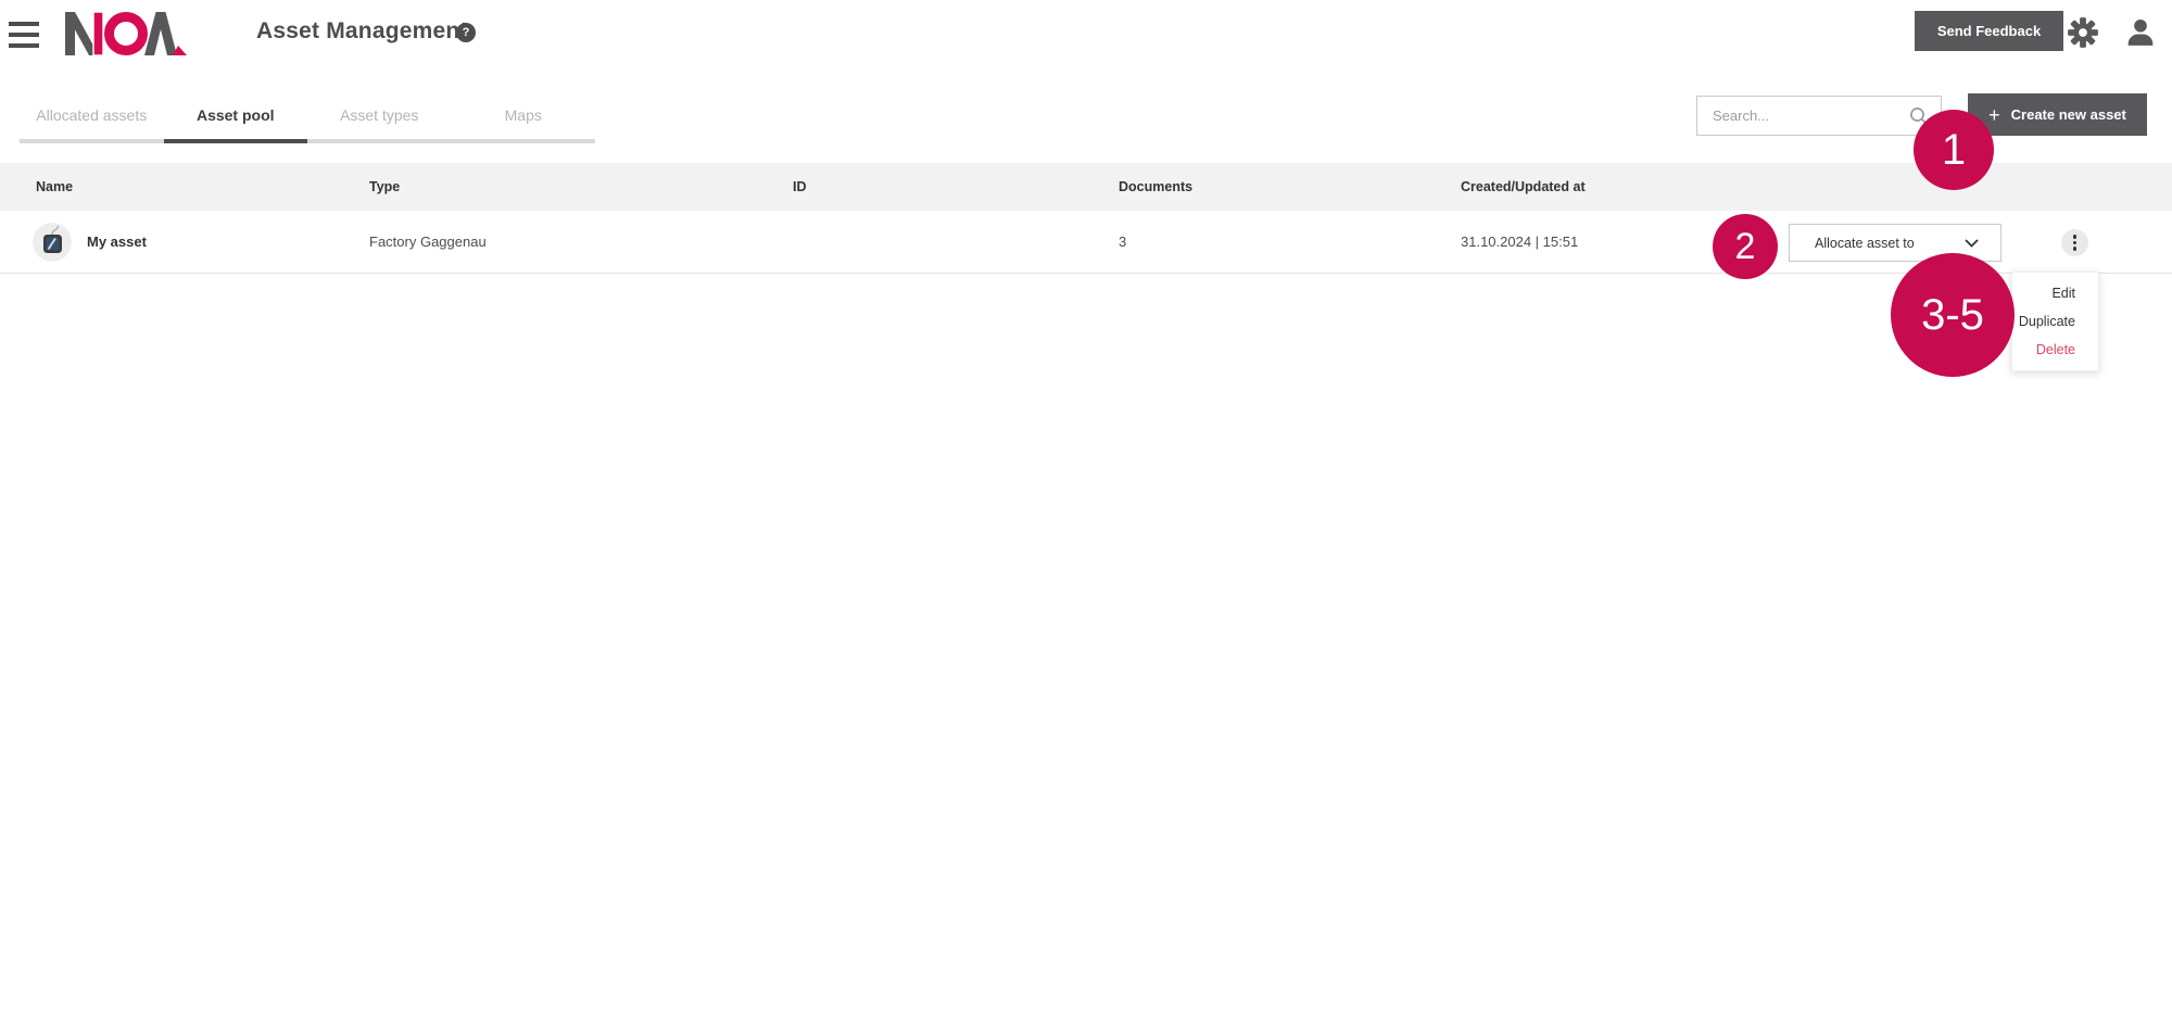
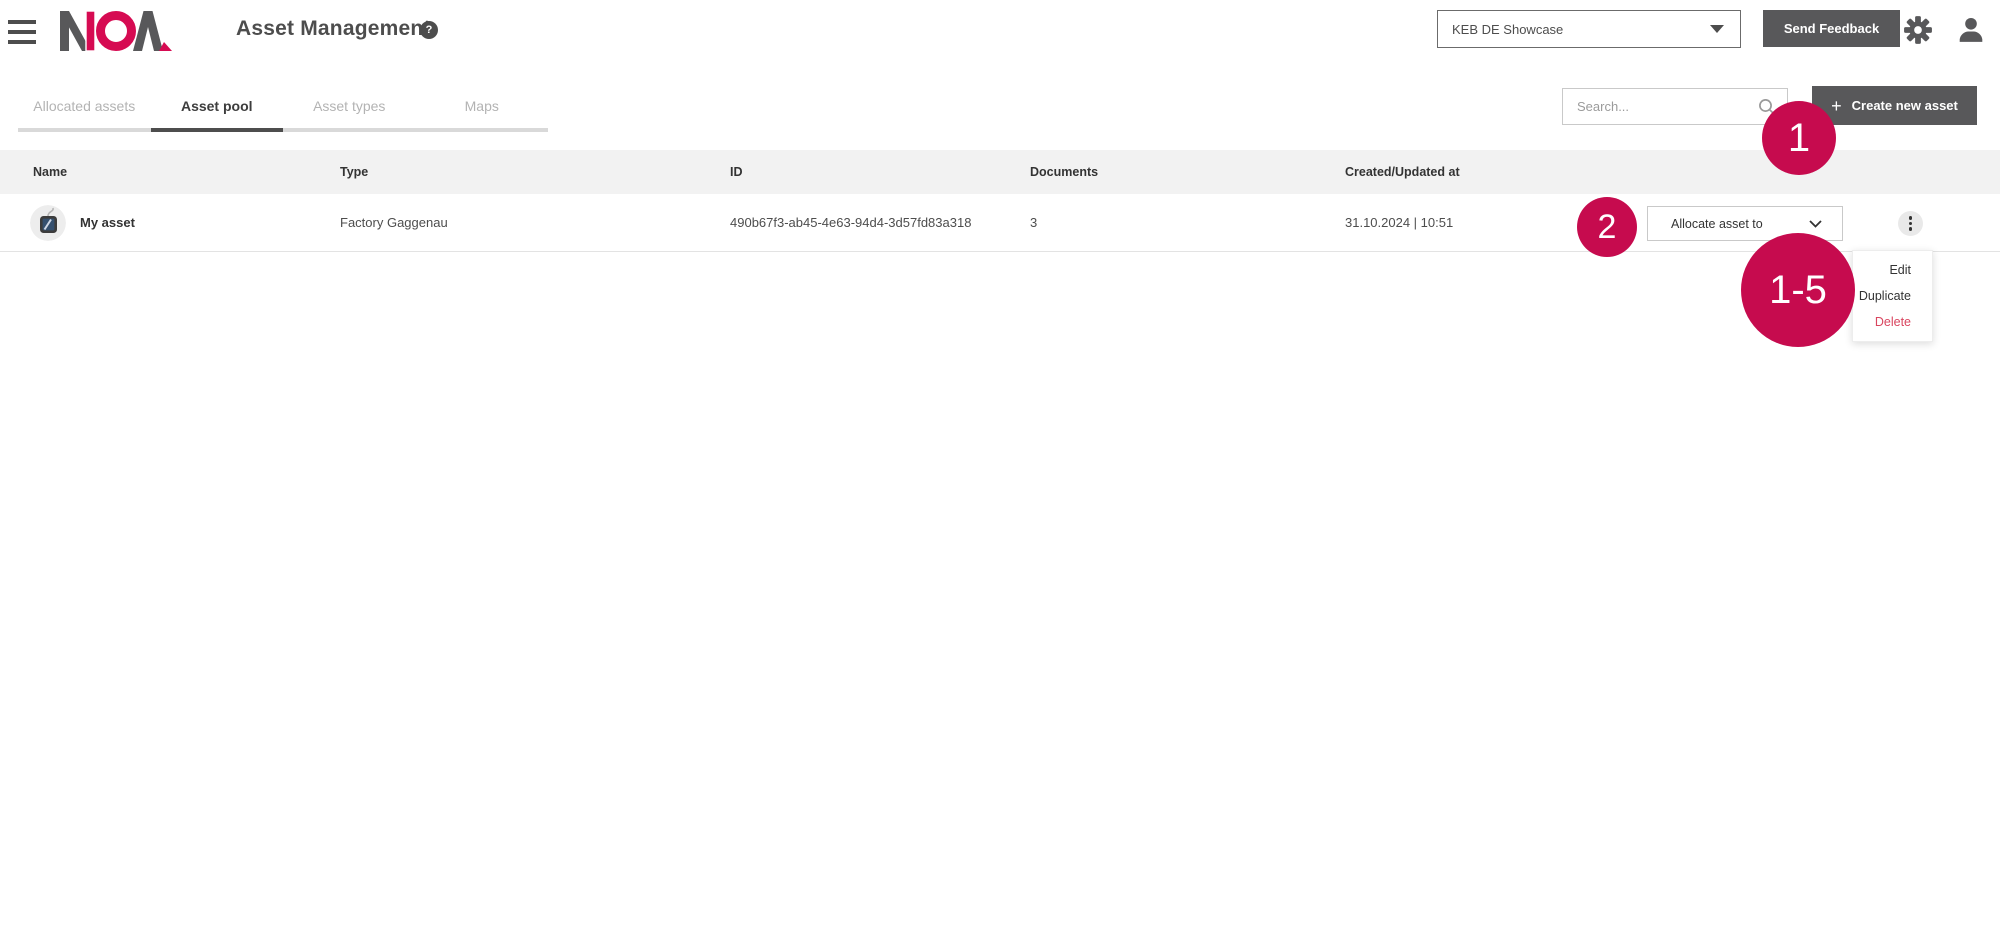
  Asset Managemen
  ?
+ KEB DE Showcase
  Send Feedback
  Allocated assets
  Asset pool
  Asset types
  Maps
  Search...
  +
  Create new asset
  Name
  Type
  ID
  Documents
  Created/Updated at
  My asset
  Factory Gaggenau
+ 490b67f3-ab45-4e63-94d4-3d57fd83a318
  3
- 31.10.2024 | 15:51
+ 31.10.2024 | 10:51
  Allocate asset to
  Edit
  Duplicate
  Delete
  1
  2
- 3-5
+ 1-5
